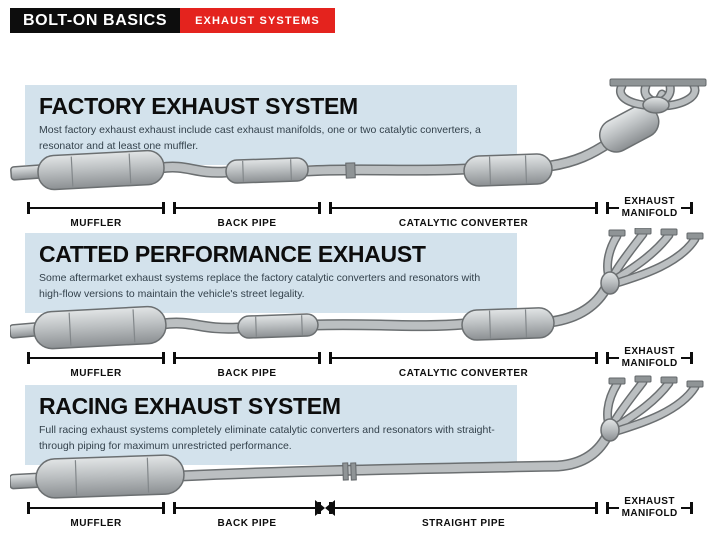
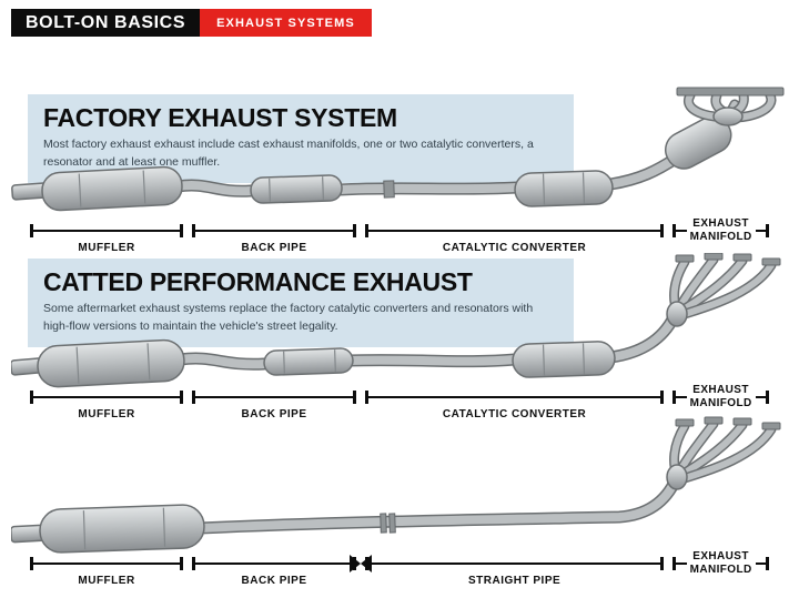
  BOLT-ON BASICS
  EXHAUST SYSTEMS
  FACTORY EXHAUST SYSTEM
  Most factory exhaust exhaust include cast exhaust manifolds, one or two catalytic converters, a resonator and at least one muffler.
  MUFFLER
  BACK PIPE
  CATALYTIC CONVERTER
  EXHAUST
  MANIFOLD
  CATTED PERFORMANCE EXHAUST
  Some aftermarket exhaust systems replace the factory catalytic converters and resonators with high-flow versions to maintain the vehicle's street legality.
  MUFFLER
  BACK PIPE
  CATALYTIC CONVERTER
  EXHAUST
  MANIFOLD
- RACING EXHAUST SYSTEM
- Full racing exhaust systems completely eliminate catalytic converters and resonators with straight-through piping for maximum unrestricted performance.
  MUFFLER
  BACK PIPE
  STRAIGHT PIPE
  EXHAUST
  MANIFOLD
